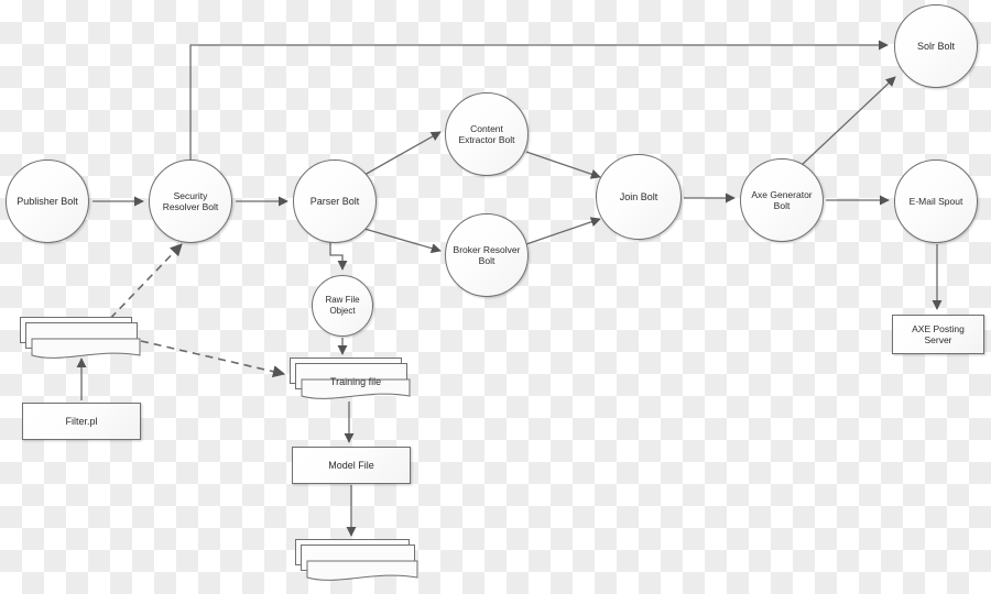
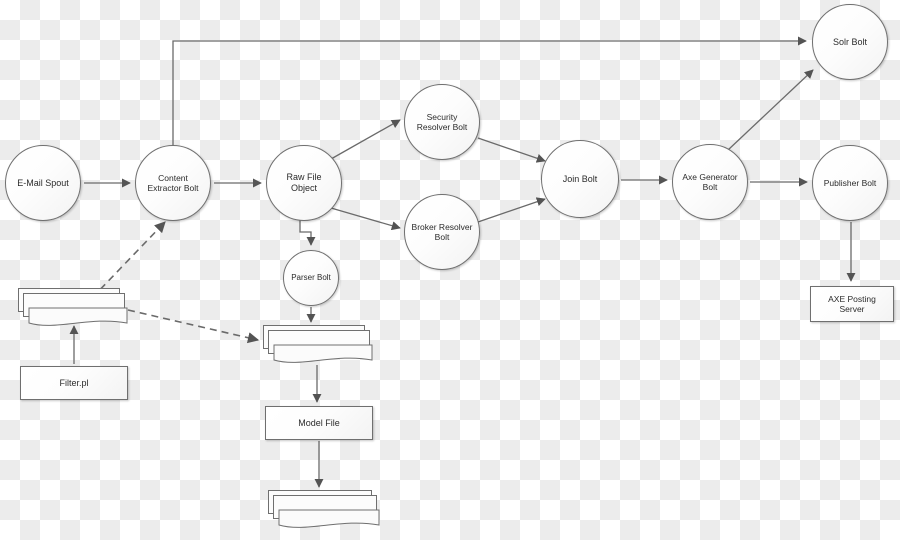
- Publisher Bolt
+ E-Mail Spout
- Security Resolver Bolt
+ Content Extractor Bolt
- Parser Bolt
+ Raw File Object
- Content Extractor Bolt
+ Security Resolver Bolt
  Broker Resolver Bolt
  Join Bolt
  Axe Generator Bolt
  Solr Bolt
- E-Mail Spout
+ Publisher Bolt
  AXE Posting Server
- Raw File Object
+ Parser Bolt
  Filter.pl
- Training file
  Model File
